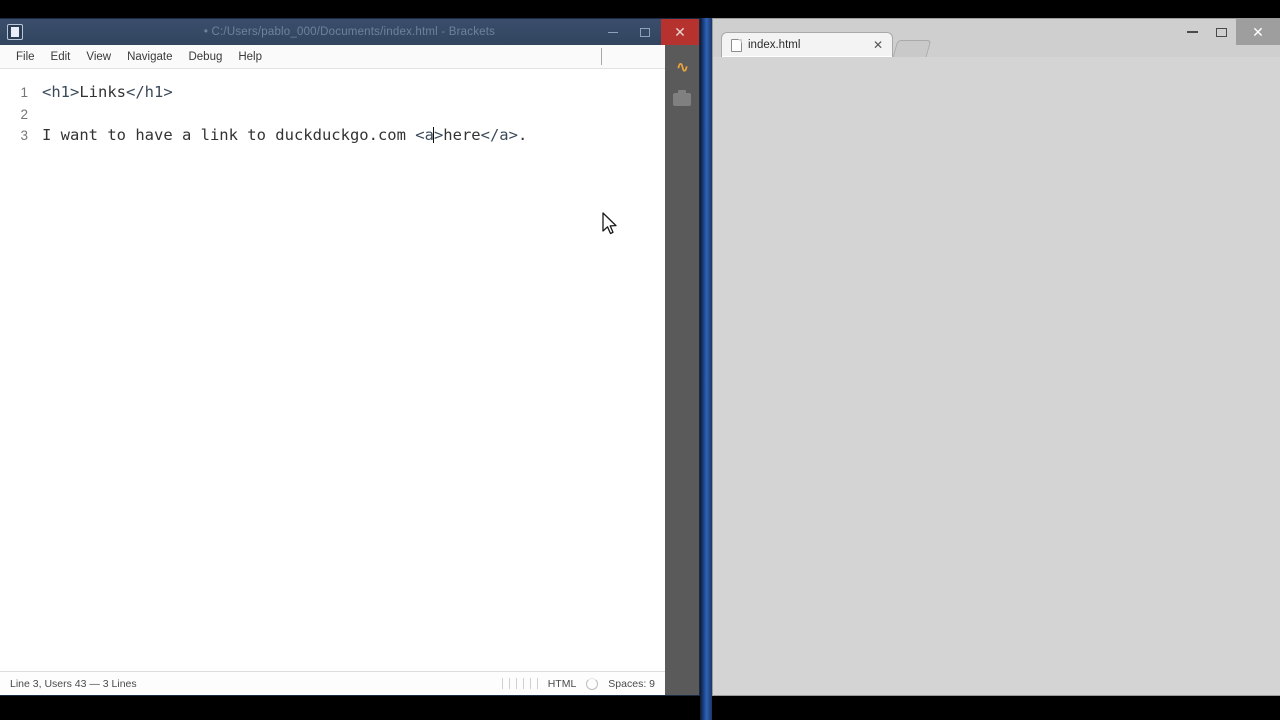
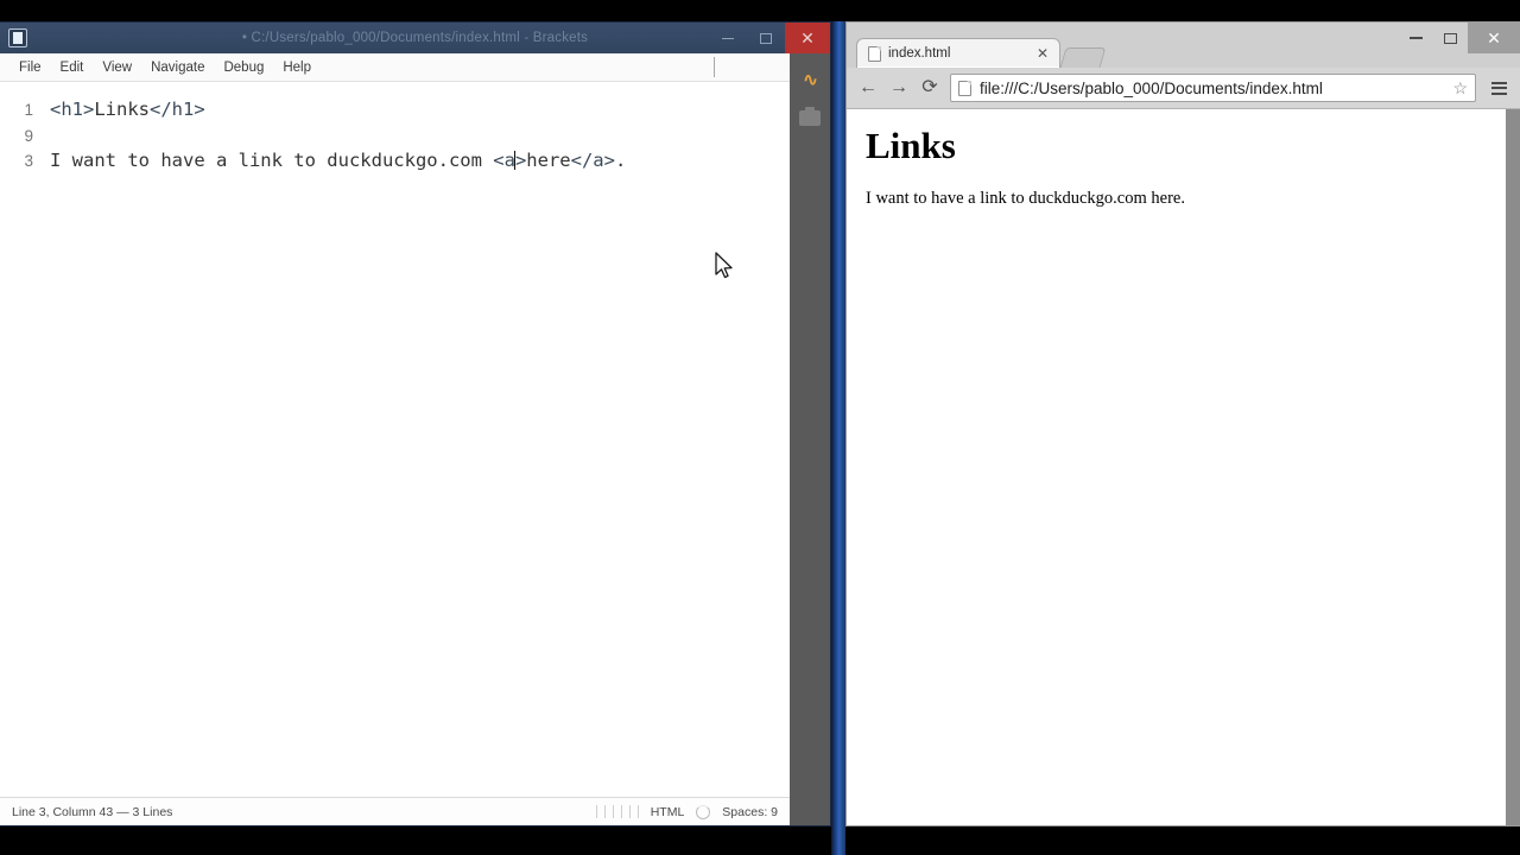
  • C:/Users/pablo_000/Documents/index.html - Brackets
  ✕
  File
  Edit
  View
  Navigate
  Debug
  Help
  1
  <h1>Links</h1>
- 2
+ 9
  3
  I want to have a link to duckduckgo.com <a>here</a>.
- Line 3, Users 43 — 3 Lines
+ Line 3, Column 43 — 3 Lines
  HTML
  Spaces: 9
  ∿
  ✕
  index.html
  ✕
+ ←
+ →
+ ⟳
+ file:///C:/Users/pablo_000/Documents/index.html
+ ☆
+ Links
+ I want to have a link to duckduckgo.com here.
